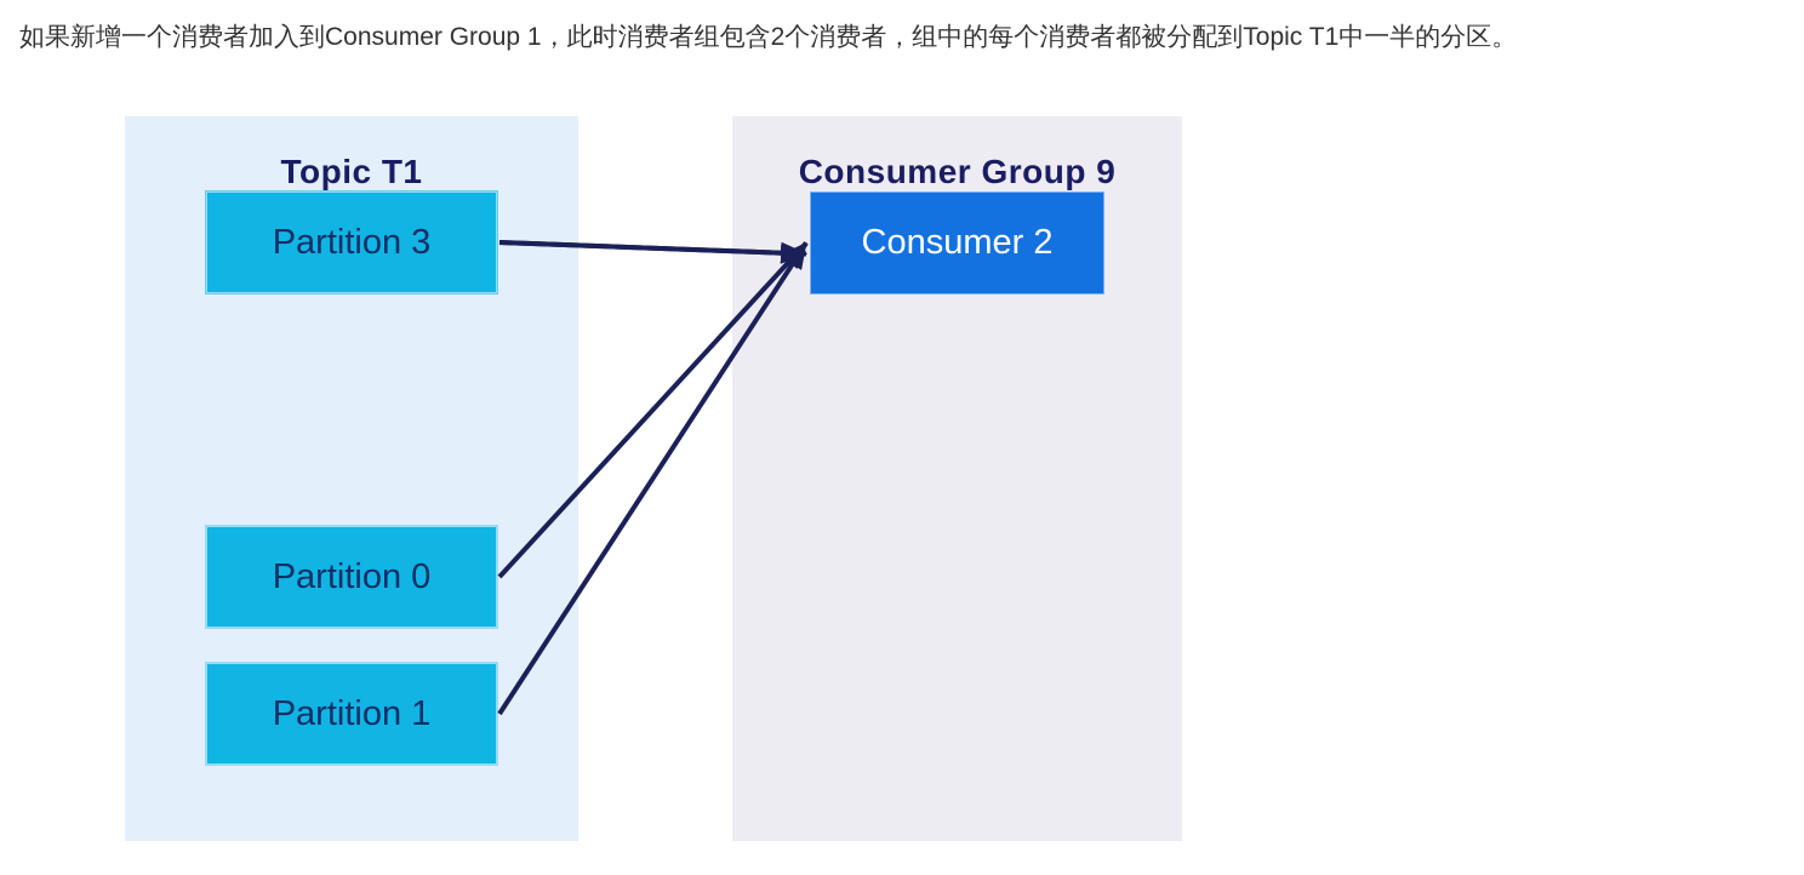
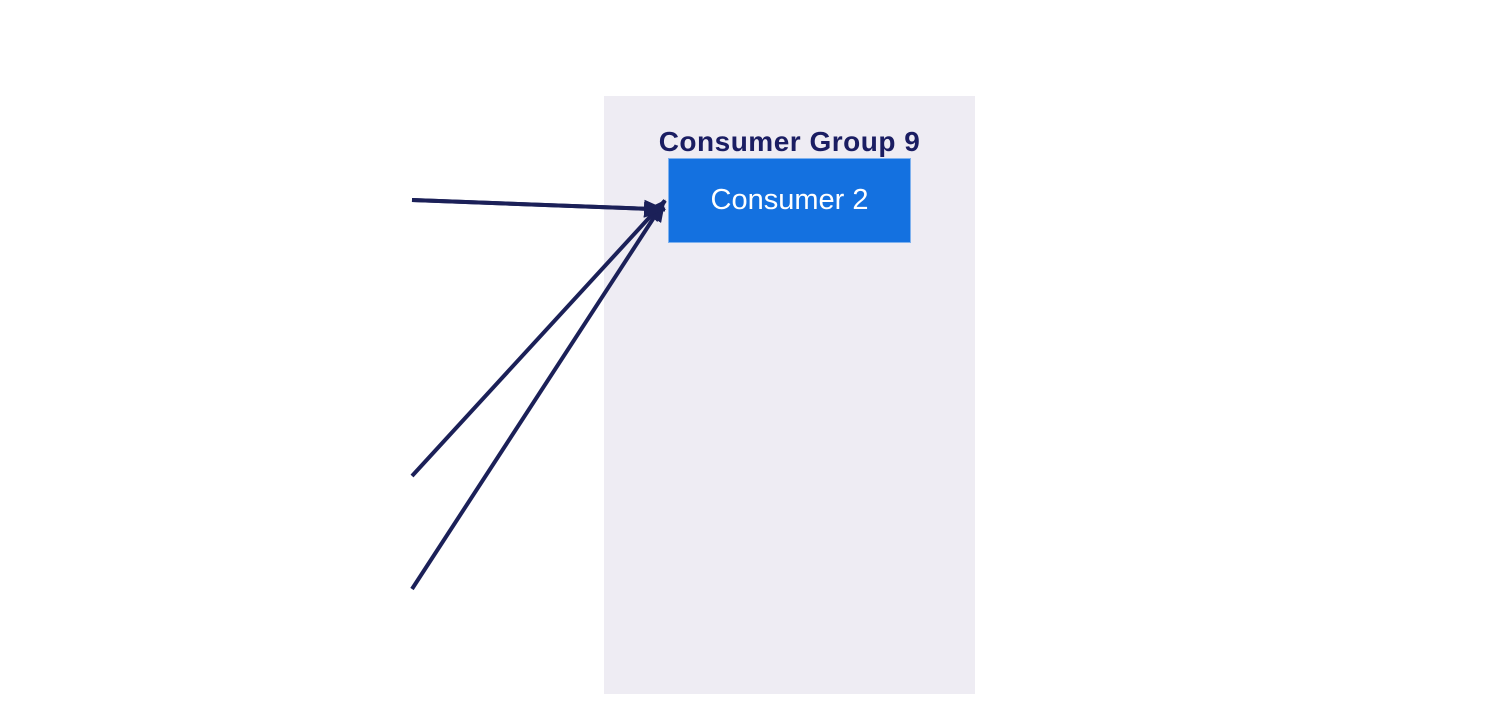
- 如果新增一个消费者加入到Consumer Group 1，此时消费者组包含2个消费者，组中的每个消费者都被分配到Topic T1中一半的分区。
- Topic T1
- Partition 0
- Partition 1
- Partition 3
  Consumer Group 9
  Consumer 2
